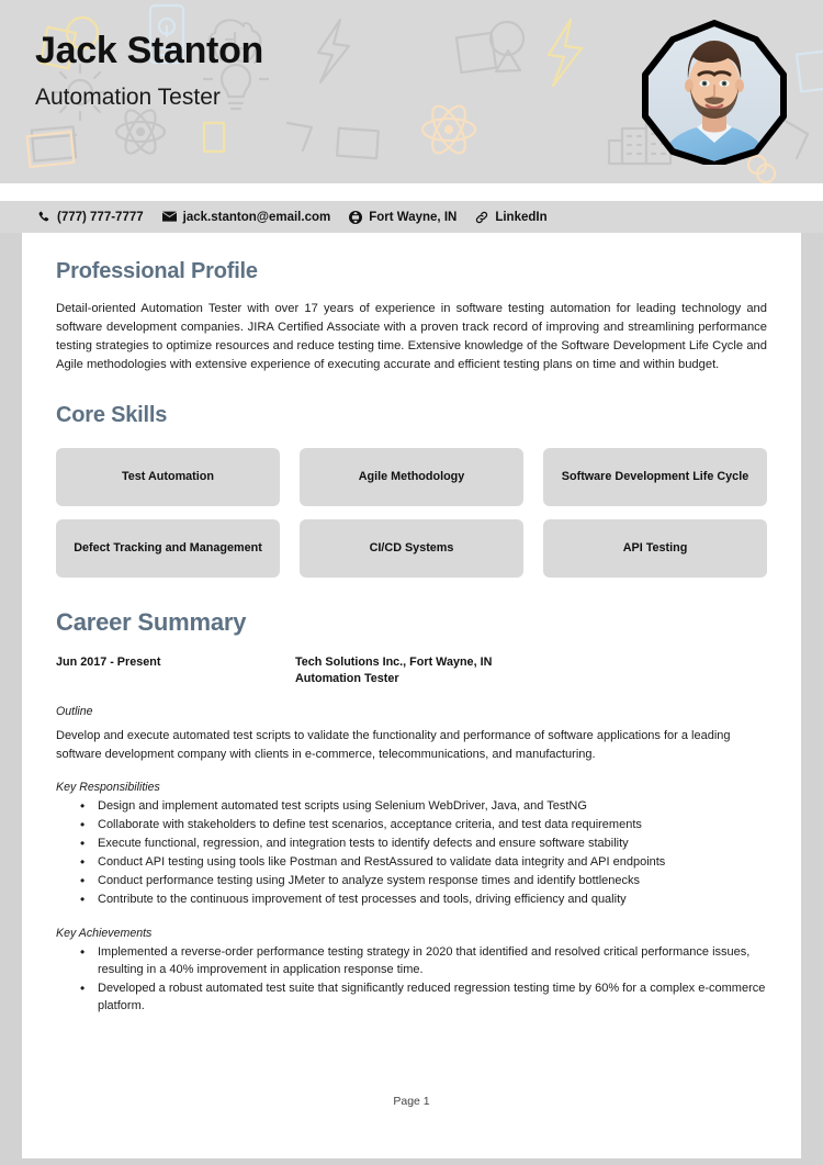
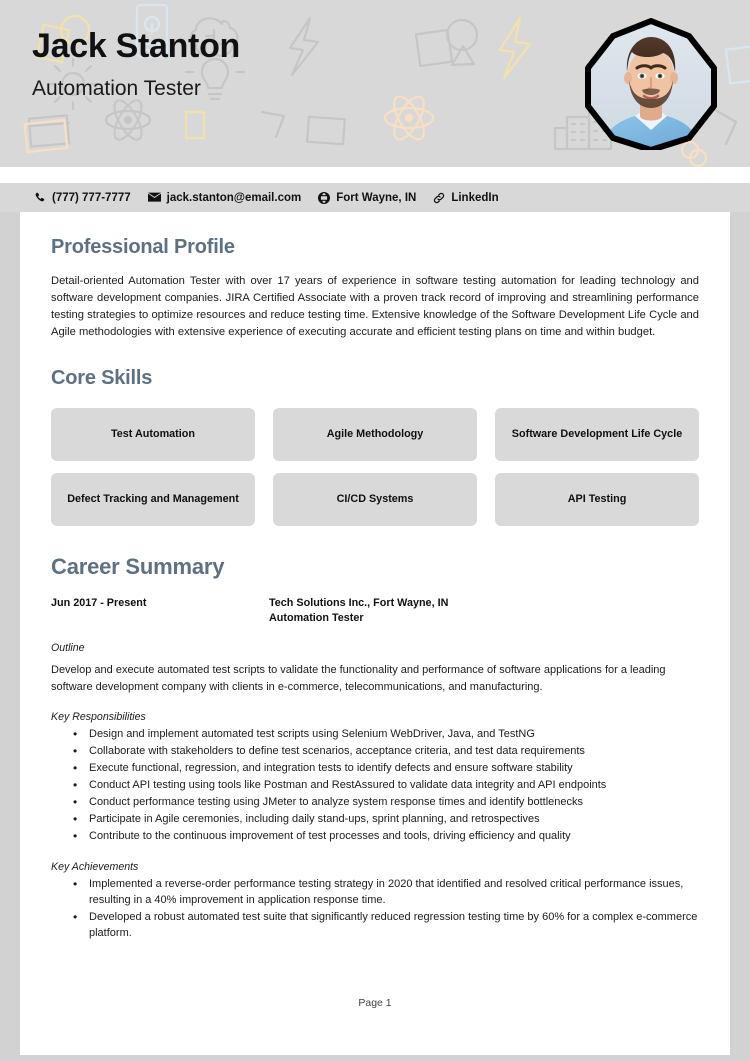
  Jack Stanton
  Automation Tester
  (777) 777-7777
  jack.stanton@email.com
  Fort Wayne, IN
  LinkedIn
  Professional Profile
  Detail-oriented Automation Tester with over 17 years of experience in software testing automation for leading technology and software development companies. JIRA Certified Associate with a proven track record of improving and streamlining performance testing strategies to optimize resources and reduce testing time. Extensive knowledge of the Software Development Life Cycle and Agile methodologies with extensive experience of executing accurate and efficient testing plans on time and within budget.
  Core Skills
  Test Automation
  Agile Methodology
  Software Development Life Cycle
  Defect Tracking and Management
  CI/CD Systems
  API Testing
  Career Summary
  Jun 2017 - Present
  Tech Solutions Inc., Fort Wayne, IN
  Automation Tester
  Outline
  Develop and execute automated test scripts to validate the functionality and performance of software applications for a leading software development company with clients in e-commerce, telecommunications, and manufacturing.
  Key Responsibilities
  Design and implement automated test scripts using Selenium WebDriver, Java, and TestNG
  Collaborate with stakeholders to define test scenarios, acceptance criteria, and test data requirements
  Execute functional, regression, and integration tests to identify defects and ensure software stability
  Conduct API testing using tools like Postman and RestAssured to validate data integrity and API endpoints
  Conduct performance testing using JMeter to analyze system response times and identify bottlenecks
+ Participate in Agile ceremonies, including daily stand-ups, sprint planning, and retrospectives
  Contribute to the continuous improvement of test processes and tools, driving efficiency and quality
  Key Achievements
  Implemented a reverse-order performance testing strategy in 2020 that identified and resolved critical performance issues, resulting in a 40% improvement in application response time.
  Developed a robust automated test suite that significantly reduced regression testing time by 60% for a complex e-commerce platform.
  Page 1
